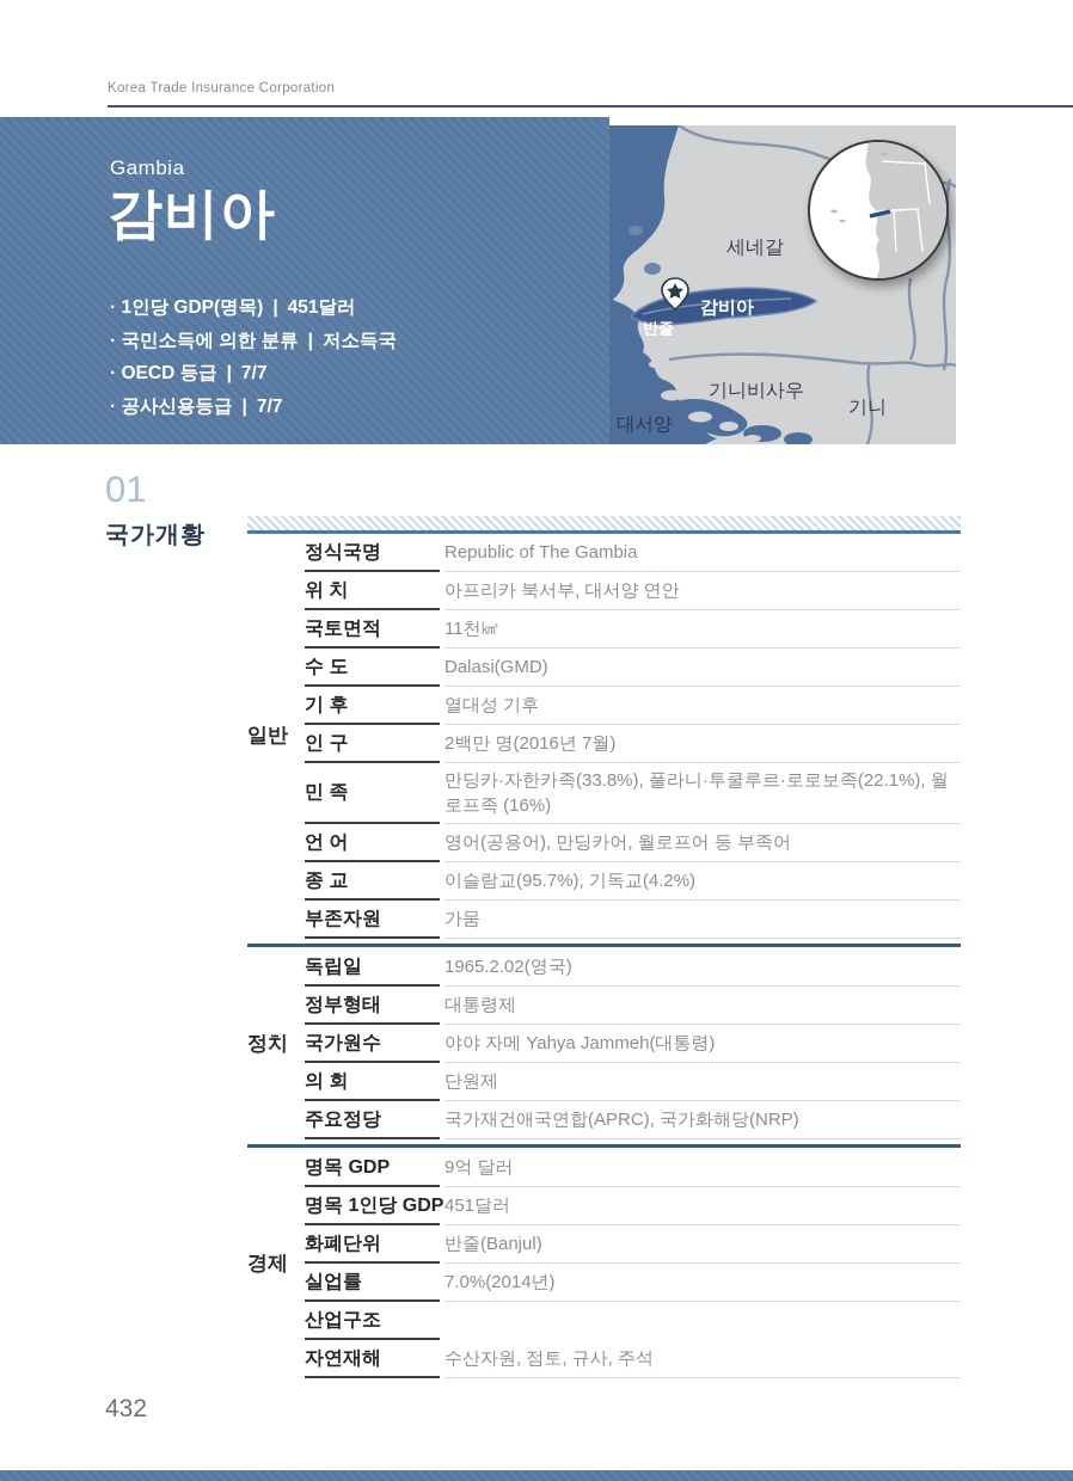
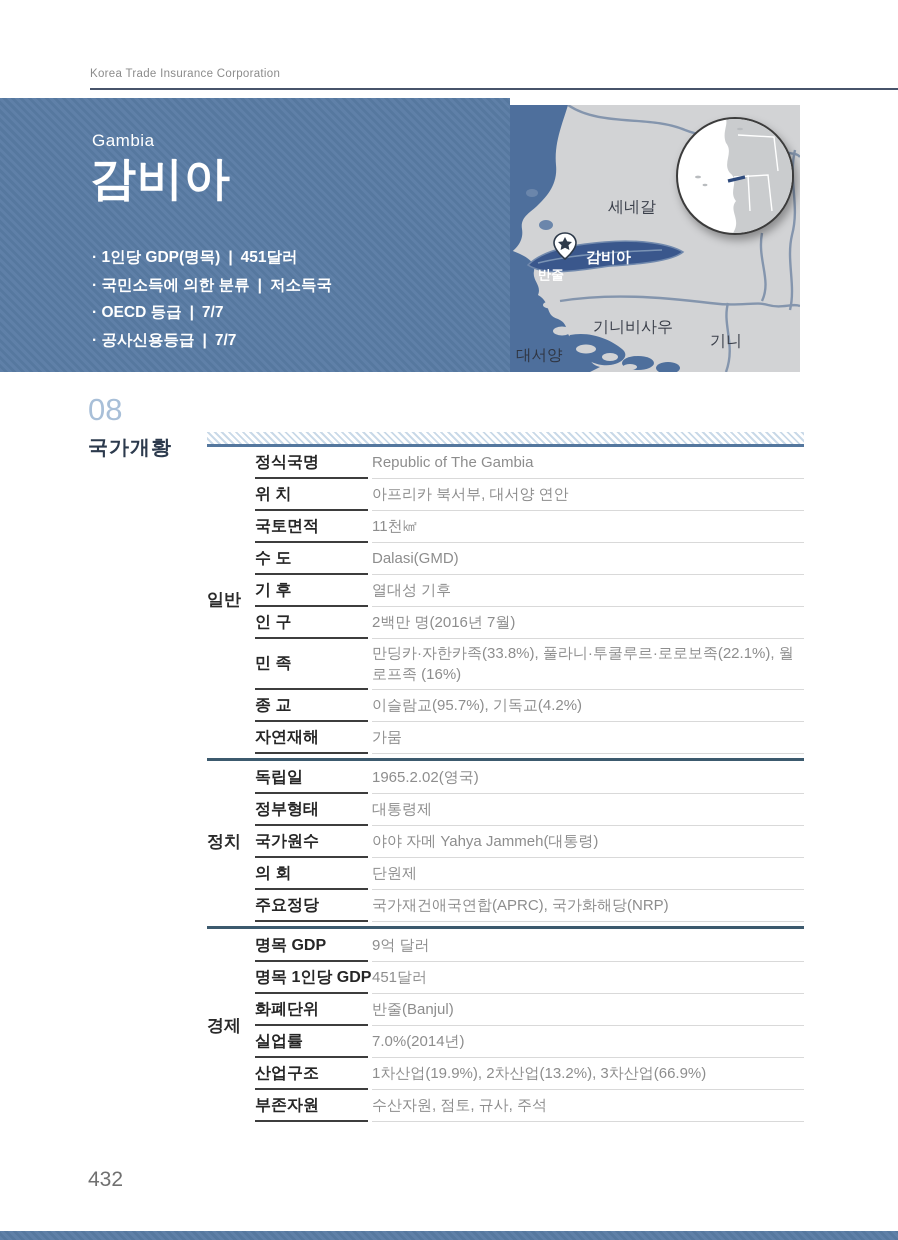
  Korea Trade Insurance Corporation
  Gambia
  감비아
  · 1인당 GDP(명목) | 451달러
  · 국민소득에 의한 분류 | 저소득국
  · OECD 등급 | 7/7
  · 공사신용등급 | 7/7
  세네갈
  감비아
  반줄
  기니비사우
  기니
  대서양
- 01
+ 08
  국가개황
  일반
  정식국명
  Republic of The Gambia
  위 치
  아프리카 북서부, 대서양 연안
  국토면적
  11천㎢
  수 도
  Dalasi(GMD)
  기 후
  열대성 기후
  인 구
  2백만 명(2016년 7월)
  민 족
  만딩카·자한카족(33.8%), 풀라니·투쿨루르·로로보족(22.1%), 월로프족 (16%)
- 언 어
- 영어(공용어), 만딩카어, 월로프어 등 부족어
  종 교
  이슬람교(95.7%), 기독교(4.2%)
- 부존자원
+ 자연재해
  가뭄
  정치
  독립일
  1965.2.02(영국)
  정부형태
  대통령제
  국가원수
  야야 자메 Yahya Jammeh(대통령)
  의 회
  단원제
  주요정당
  국가재건애국연합(APRC), 국가화해당(NRP)
  경제
  명목 GDP
  9억 달러
  명목 1인당 GDP
  451달러
  화폐단위
  반줄(Banjul)
  실업률
  7.0%(2014년)
  산업구조
+ 1차산업(19.9%), 2차산업(13.2%), 3차산업(66.9%)
- 자연재해
+ 부존자원
  수산자원, 점토, 규사, 주석
  432
